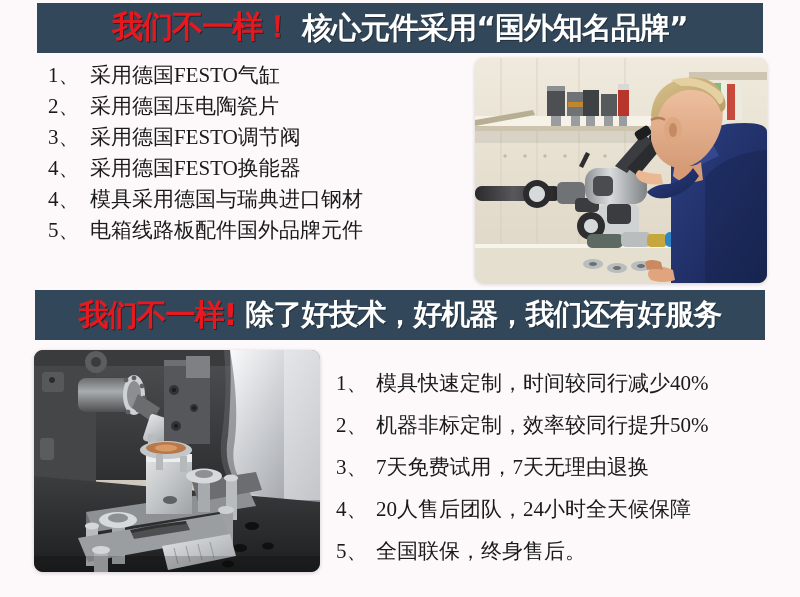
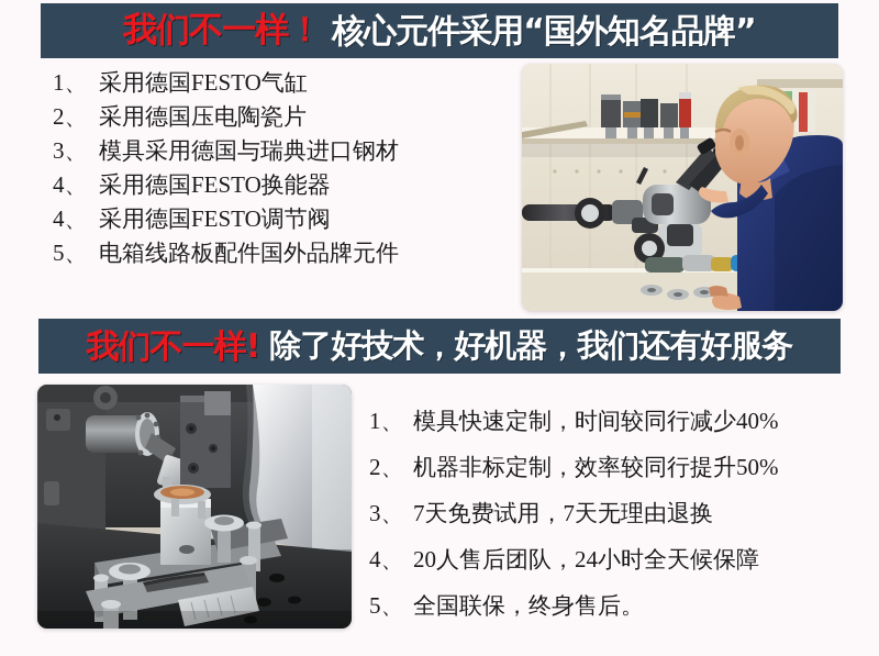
  我们不一样！
  核心元件采用“国外知名品牌”
  1、
  采用德国FESTO气缸
  2、
  采用德国压电陶瓷片
  3、
- 采用德国FESTO调节阀
+ 模具采用德国与瑞典进口钢材
  4、
  采用德国FESTO换能器
  4、
- 模具采用德国与瑞典进口钢材
+ 采用德国FESTO调节阀
  5、
  电箱线路板配件国外品牌元件
  我们不一样!
  除了好技术，好机器，我们还有好服务
  1、
  模具快速定制，时间较同行减少40%
  2、
  机器非标定制，效率较同行提升50%
  3、
  7天免费试用，7天无理由退换
  4、
  20人售后团队，24小时全天候保障
  5、
  全国联保，终身售后。
